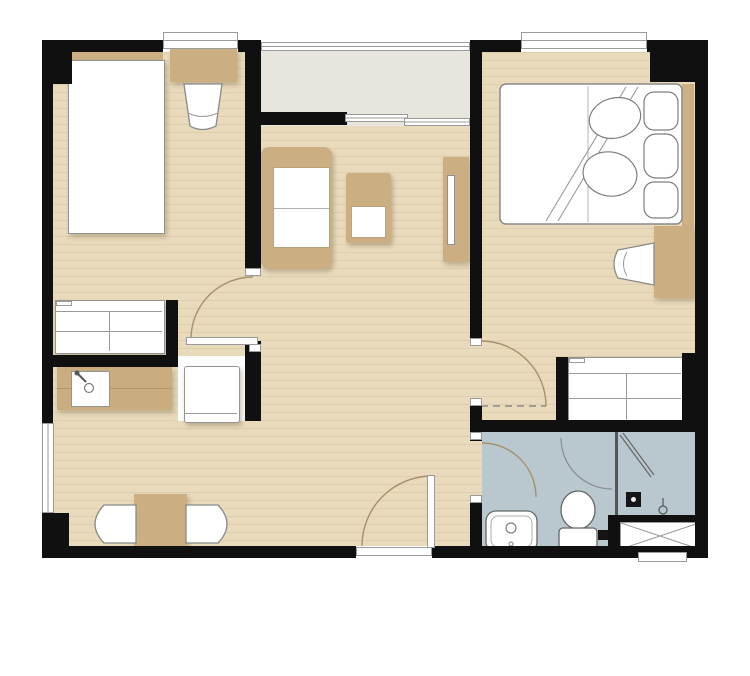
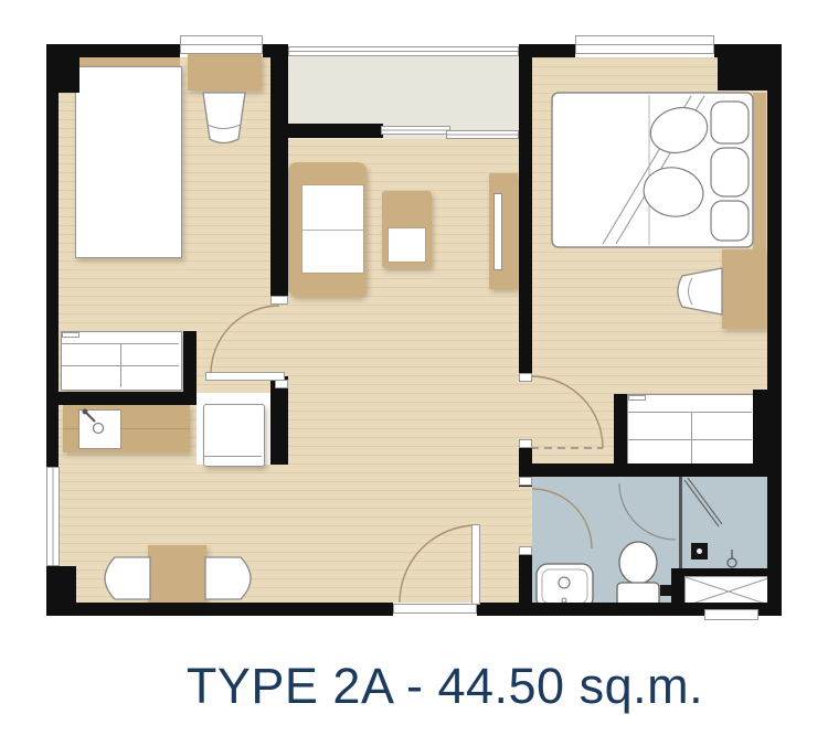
+ TYPE 2A - 44.50 sq.m.
